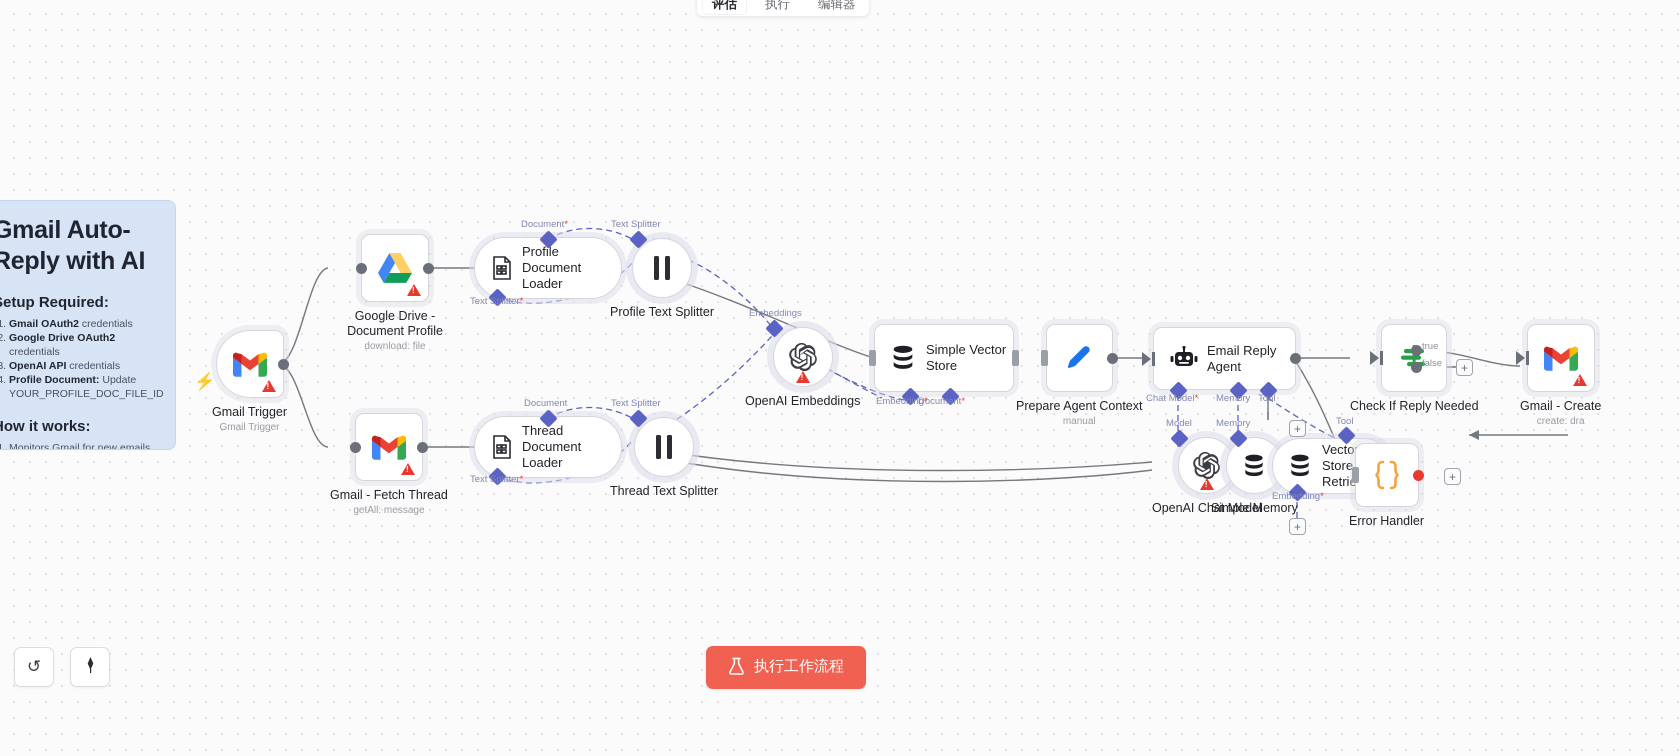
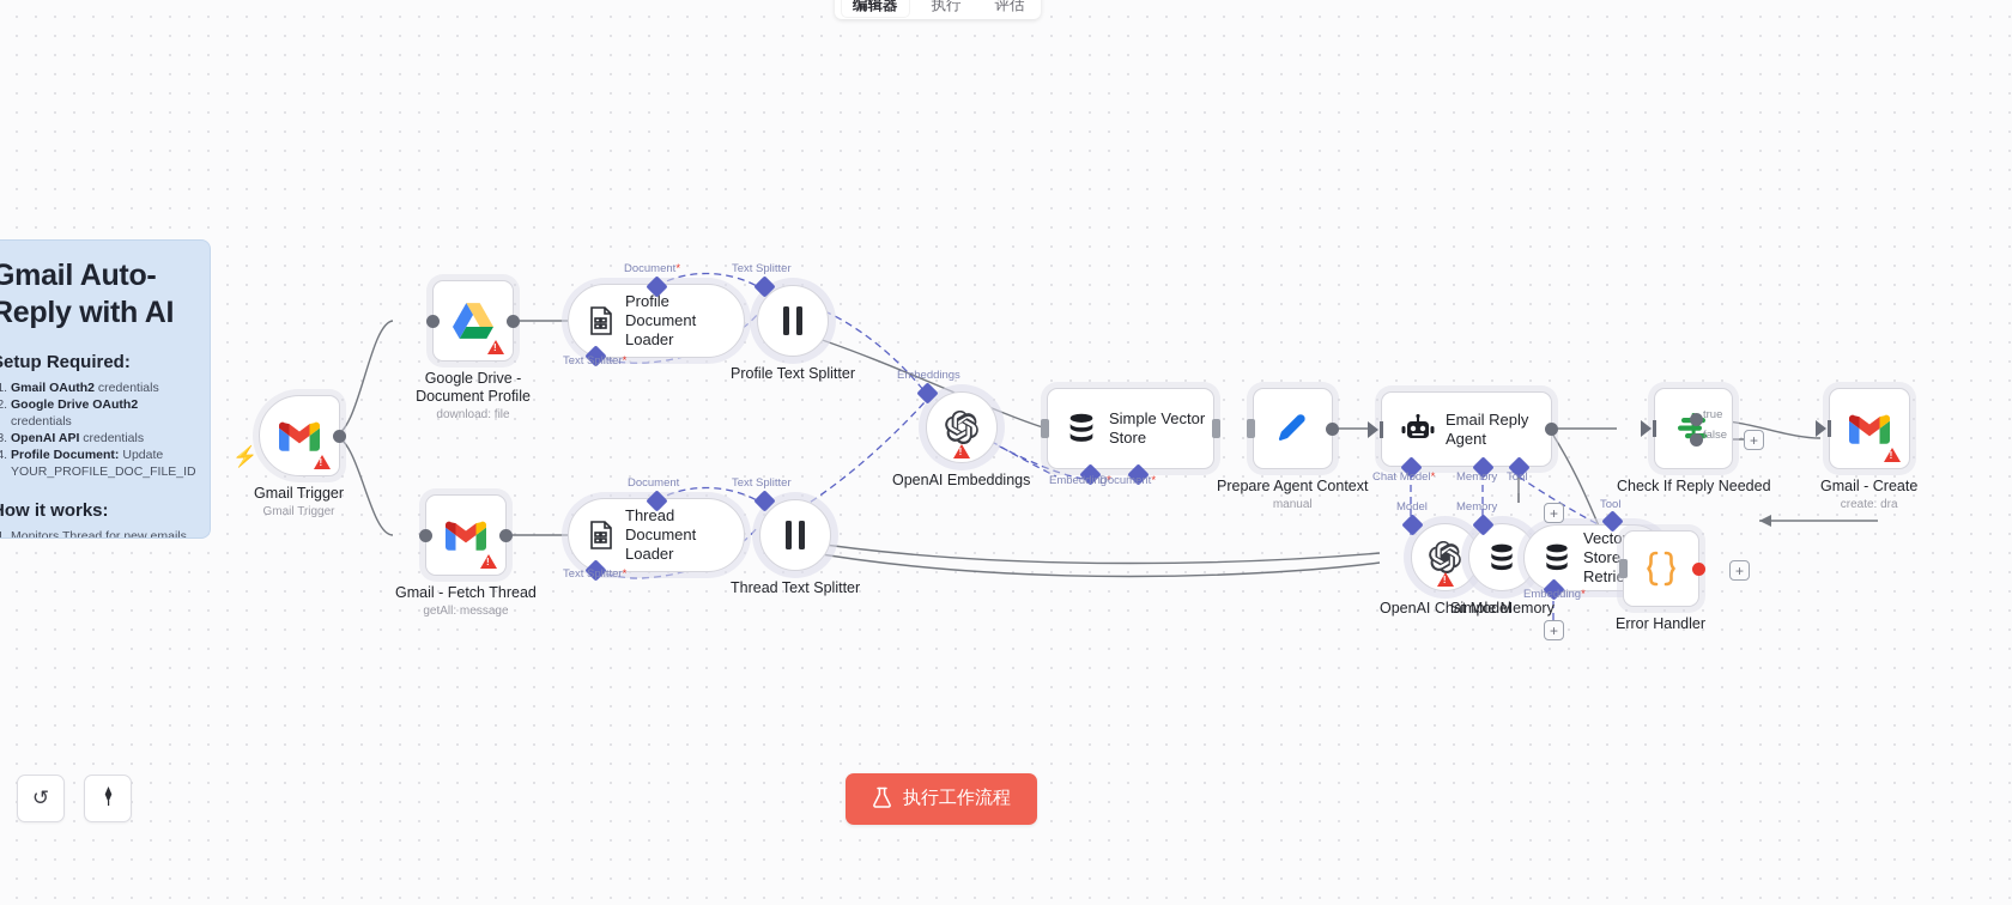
- 评估
+ 编辑器
  执行
- 编辑器
+ 评估
  Gmail Auto-Reply with AI
  etup Required:
  Gmail OAuth2 credentials
  Google Drive OAuth2 credentials
  OpenAI API credentials
  Profile Document: Update
  YOUR_PROFILE_DOC_FILE_ID
  ow it works:
- Monitors Gmail for new emails
+ Monitors Thread for new emails
  ⚡
  Gmail Trigger
  Gmail Trigger
  Google Drive - Document Profile
  download: file
  Gmail - Fetch Thread
  getAll: message
  Profile Document Loader
  Document*
  Text Splitter*
  Profile Text Splitter
  Text Splitter
  Thread Document Loader
  Document
  Text Splitter*
  Thread Text Splitter
  Text Splitter
  OpenAI Embeddings
  Embeddings
  Simple Vector Store
  Embedding*
  Document*
  Prepare Agent Context
  manual
  Email Reply Agent
  Chat Model*
  Memory
  Tool
  Check If Reply Needed
  true
  false
  +
  Gmail - Create
  create: dra
  OpenAI Chat Model
  Model
  Simple Memory
  Memory
  +
  Vecto Store Retri
  Tool
  Embedding*
  +
  Error Handler
  +
  ↺
  执行工作流程
